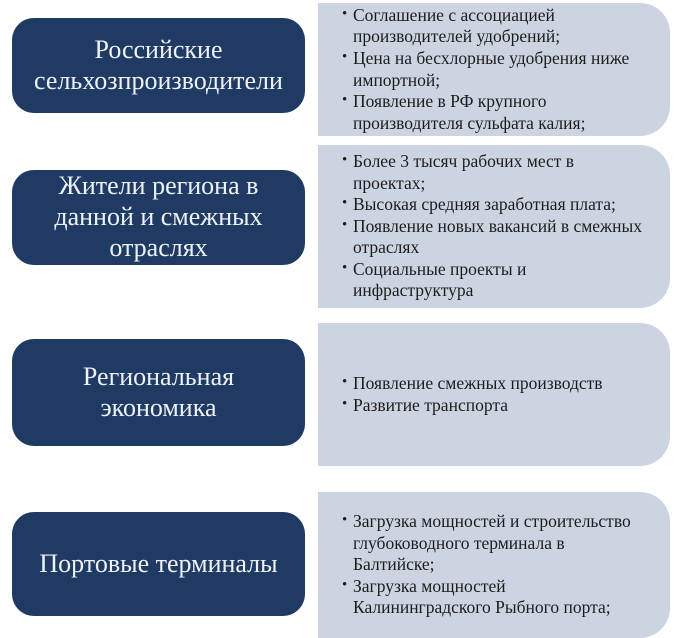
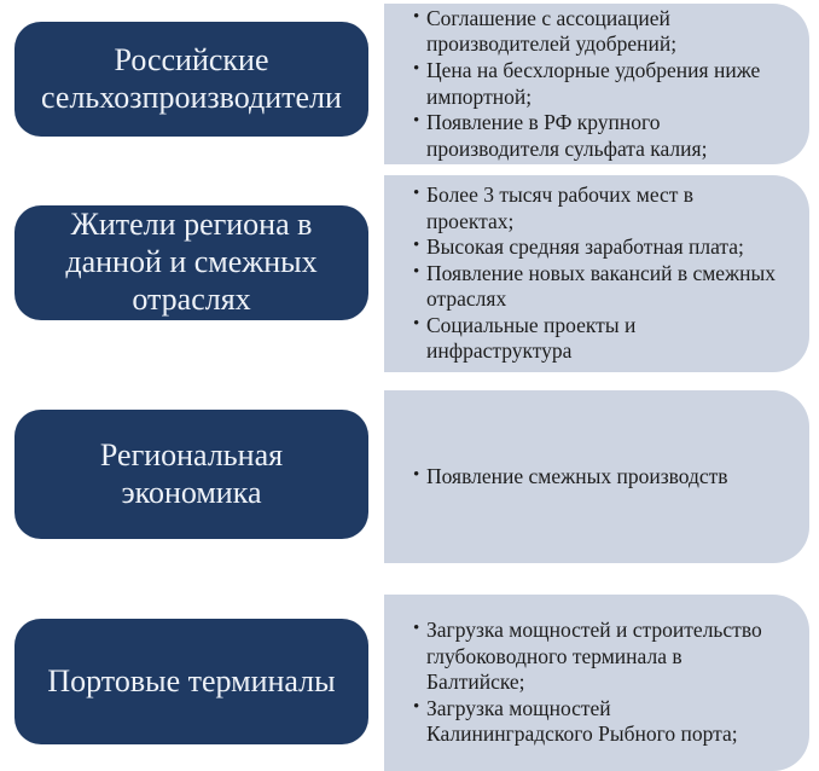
  Соглашение с ассоциацией
  производителей удобрений;
  Цена на бесхлорные удобрения ниже
  импортной;
  Появление в РФ крупного
  производителя сульфата калия;
  Российские
  сельхозпроизводители
  Более 3 тысяч рабочих мест в
  проектах;
  Высокая средняя заработная плата;
  Появление новых вакансий в смежных
  отраслях
  Социальные проекты и
  инфраструктура
  Жители региона в
  данной и смежных
  отраслях
  Появление смежных производств
- Развитие транспорта
  Региональная
  экономика
  Загрузка мощностей и строительство
  глубоководного терминала в
  Балтийске;
  Загрузка мощностей
  Калининградского Рыбного порта;
  Портовые терминалы
